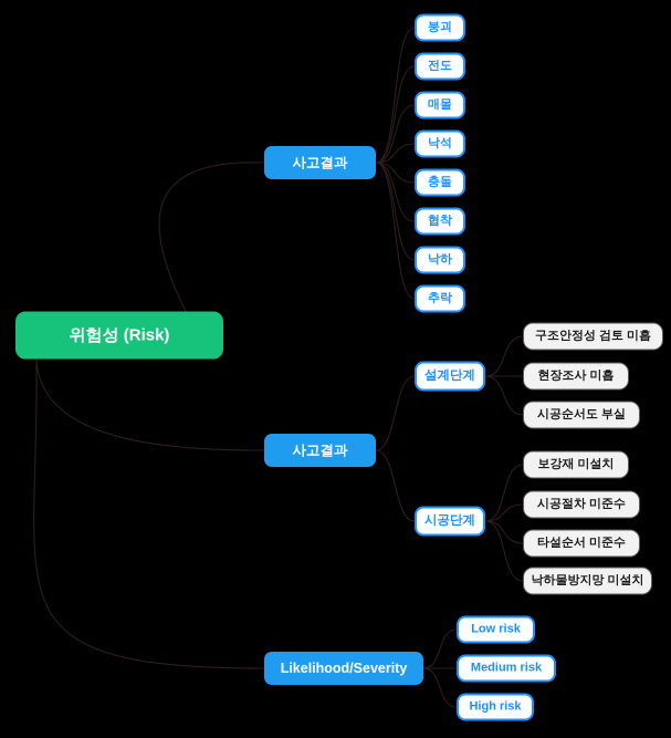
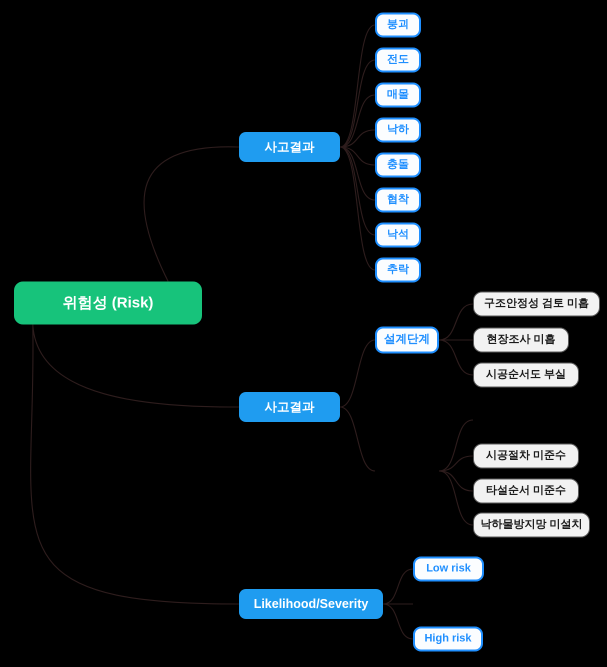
  위험성 (Risk)
  사고결과
  붕괴
  전도
  매몰
- 낙석
+ 낙하
  충돌
  협착
- 낙하
+ 낙석
  추락
  사고결과
  설계단계
  구조안정성 검토 미흡
  현장조사 미흡
  시공순서도 부실
- 시공단계
- 보강재 미설치
  시공절차 미준수
  타설순서 미준수
  낙하물방지망 미설치
  Likelihood/Severity
  Low risk
- Medium risk
  High risk
